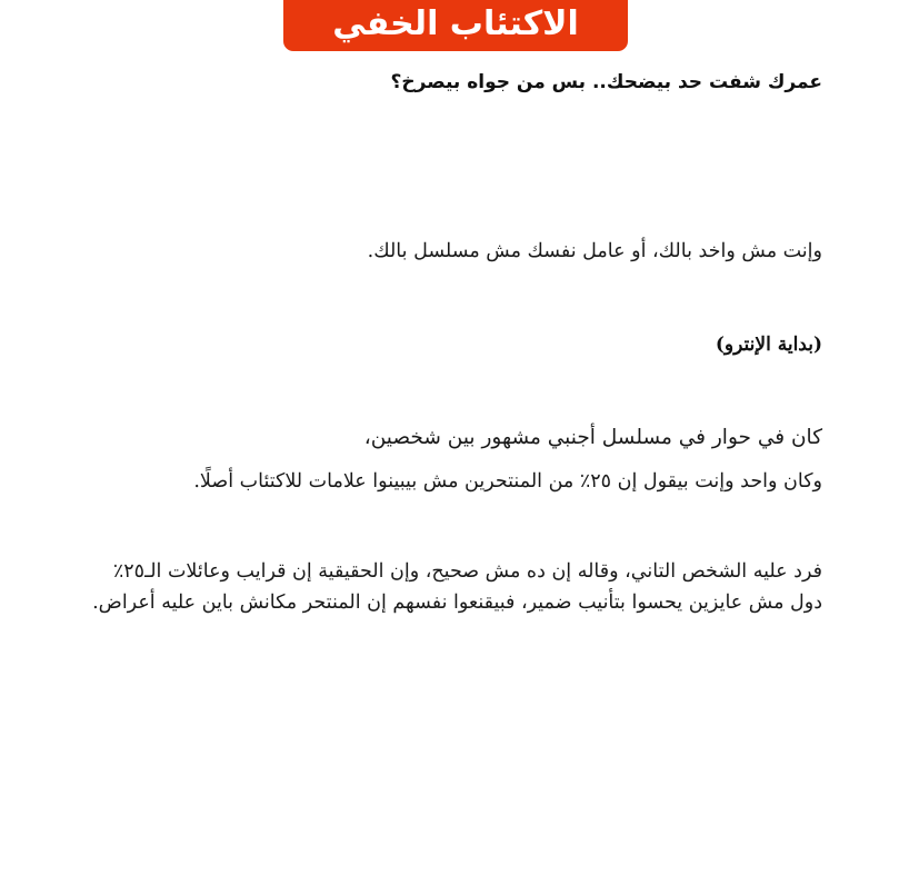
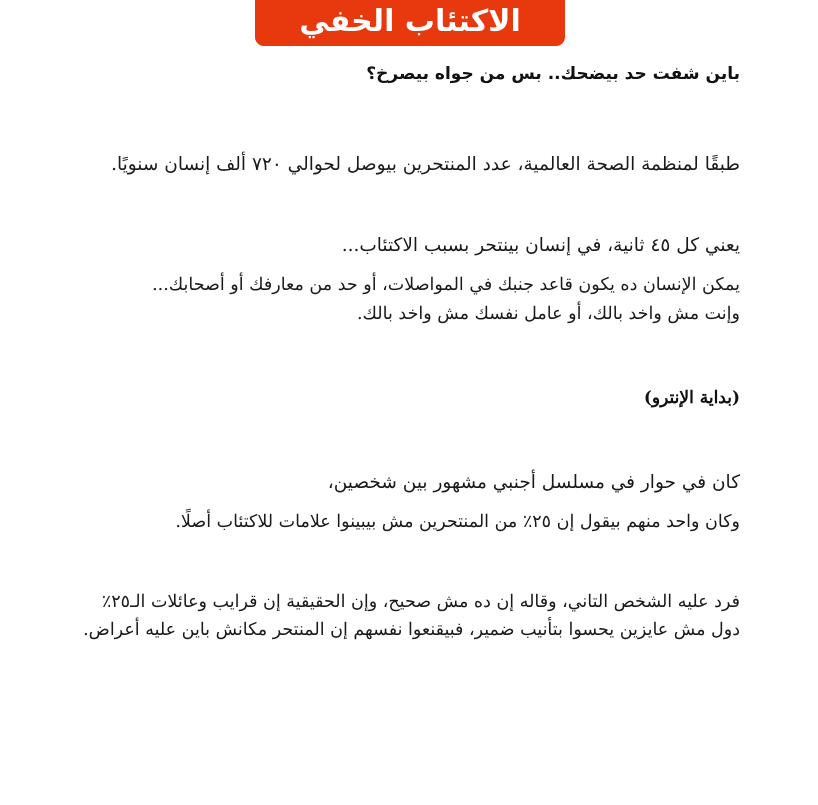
  الاكتئاب الخفي
- عمرك شفت حد بيضحك.. بس من جواه بيصرخ؟
+ باين شفت حد بيضحك.. بس من جواه بيصرخ؟
+ طبقًا لمنظمة الصحة العالمية، عدد المنتحرين بيوصل لحوالي ٧٢٠ ألف إنسان سنويًا.
+ يعني كل ٤٥ ثانية، في إنسان بينتحر بسبب الاكتئاب...
+ يمكن الإنسان ده يكون قاعد جنبك في المواصلات، أو حد من معارفك أو أصحابك...
- وإنت مش واخد بالك، أو عامل نفسك مش مسلسل بالك.
+ وإنت مش واخد بالك، أو عامل نفسك مش واخد بالك.
  (بداية الإنترو)
  كان في حوار في مسلسل أجنبي مشهور بين شخصين،
- وكان واحد وإنت بيقول إن ٢٥٪ من المنتحرين مش بيبينوا علامات للاكتئاب أصلًا.
+ وكان واحد منهم بيقول إن ٢٥٪ من المنتحرين مش بيبينوا علامات للاكتئاب أصلًا.
  فرد عليه الشخص التاني، وقاله إن ده مش صحيح، وإن الحقيقية إن قرايب وعائلات الـ٢٥٪
  دول مش عايزين يحسوا بتأنيب ضمير، فبيقنعوا نفسهم إن المنتحر مكانش باين عليه أعراض.
